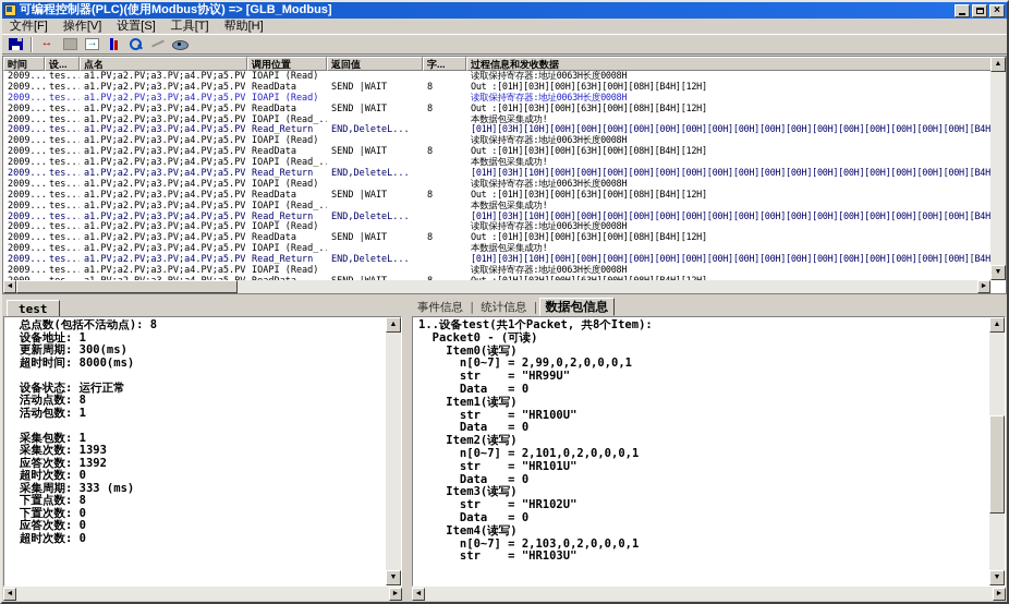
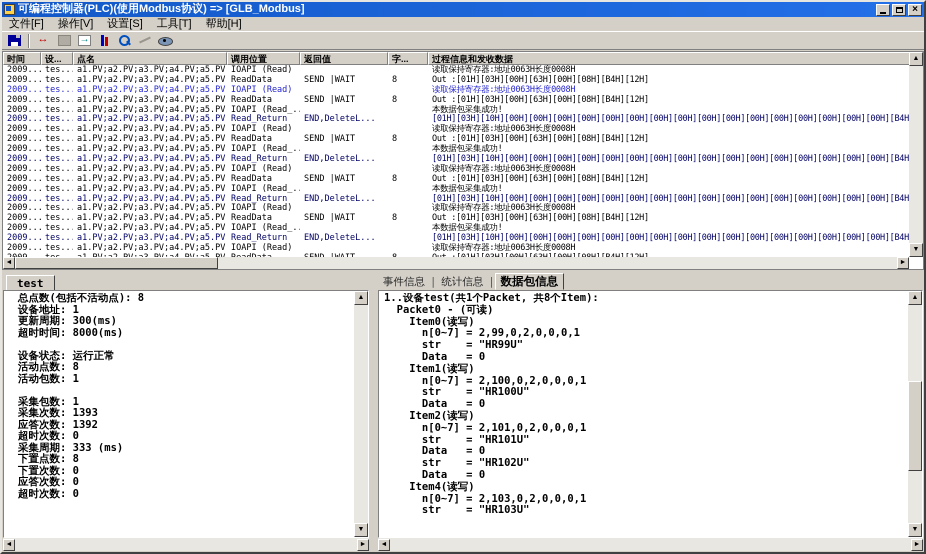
  可编程控制器(PLC)(使用Modbus协议) => [GLB_Modbus]
  ×
  文件[F]
  操作[V]
  设置[S]
  工具[T]
  帮助[H]
  时间
  设...
  点名
  调用位置
  返回值
  字...
  过程信息和发收数据
  2009...
  tes..
  a1.PV;a2.PV;a3.PV;a4.PV;a5.PV
  IOAPI (Read)
  读取保持寄存器:地址0063H长度0008H
  2009...
  tes..
  a1.PV;a2.PV;a3.PV;a4.PV;a5.PV
  ReadData
  SEND |WAIT
  8
  Out :[01H][03H][00H][63H][00H][08H][B4H][12H]
  2009...
  tes..
  a1.PV;a2.PV;a3.PV;a4.PV;a5.PV
  IOAPI (Read)
  读取保持寄存器:地址0063H长度0008H
  2009...
  tes..
  a1.PV;a2.PV;a3.PV;a4.PV;a5.PV
  ReadData
  SEND |WAIT
  8
  Out :[01H][03H][00H][63H][00H][08H][B4H][12H]
  2009...
  tes..
  a1.PV;a2.PV;a3.PV;a4.PV;a5.PV
  IOAPI (Read_.
  本数据包采集成功!
  2009...
  tes..
  a1.PV;a2.PV;a3.PV;a4.PV;a5.PV
  Read_Return
  END,DeleteL...
  [01H][03H][10H][00H][00H][00H][00H][00H][00H][00H][00H][00H][00H][00H][00H][00H][00H][00H][00H][B4H
  2009...
  tes..
  a1.PV;a2.PV;a3.PV;a4.PV;a5.PV
  IOAPI (Read)
  读取保持寄存器:地址0063H长度0008H
  2009...
  tes..
  a1.PV;a2.PV;a3.PV;a4.PV;a5.PV
  ReadData
  SEND |WAIT
  8
  Out :[01H][03H][00H][63H][00H][08H][B4H][12H]
  2009...
  tes..
  a1.PV;a2.PV;a3.PV;a4.PV;a5.PV
  IOAPI (Read_.
  本数据包采集成功!
  2009...
  tes..
  a1.PV;a2.PV;a3.PV;a4.PV;a5.PV
  Read_Return
  END,DeleteL...
  [01H][03H][10H][00H][00H][00H][00H][00H][00H][00H][00H][00H][00H][00H][00H][00H][00H][00H][00H][B4H
  2009...
  tes..
  a1.PV;a2.PV;a3.PV;a4.PV;a5.PV
  IOAPI (Read)
  读取保持寄存器:地址0063H长度0008H
  2009...
  tes..
  a1.PV;a2.PV;a3.PV;a4.PV;a5.PV
  ReadData
  SEND |WAIT
  8
  Out :[01H][03H][00H][63H][00H][08H][B4H][12H]
  2009...
  tes..
  a1.PV;a2.PV;a3.PV;a4.PV;a5.PV
  IOAPI (Read_.
  本数据包采集成功!
  2009...
  tes..
  a1.PV;a2.PV;a3.PV;a4.PV;a5.PV
  Read_Return
  END,DeleteL...
  [01H][03H][10H][00H][00H][00H][00H][00H][00H][00H][00H][00H][00H][00H][00H][00H][00H][00H][00H][B4H
  2009...
  tes..
  a1.PV;a2.PV;a3.PV;a4.PV;a5.PV
  IOAPI (Read)
  读取保持寄存器:地址0063H长度0008H
  2009...
  tes..
  a1.PV;a2.PV;a3.PV;a4.PV;a5.PV
  ReadData
  SEND |WAIT
  8
  Out :[01H][03H][00H][63H][00H][08H][B4H][12H]
  2009...
  tes..
  a1.PV;a2.PV;a3.PV;a4.PV;a5.PV
  IOAPI (Read_.
  本数据包采集成功!
  2009...
  tes..
  a1.PV;a2.PV;a3.PV;a4.PV;a5.PV
  Read_Return
  END,DeleteL...
  [01H][03H][10H][00H][00H][00H][00H][00H][00H][00H][00H][00H][00H][00H][00H][00H][00H][00H][00H][B4H
  2009...
  tes..
  a1.PV;a2.PV;a3.PV;a4.PV;a5.PV
  IOAPI (Read)
  读取保持寄存器:地址0063H长度0008H
  test
  总点数(包括不活动点): 8
  设备地址: 1
  更新周期: 300(ms)
  超时时间: 8000(ms)
  设备状态: 运行正常
  活动点数: 8
  活动包数: 1
  采集包数: 1
  采集次数: 1393
  应答次数: 1392
  超时次数: 0
  采集周期: 333 (ms)
  下置点数: 8
  下置次数: 0
  应答次数: 0
  超时次数: 0
  事件信息
  |
  统计信息
  |
  数据包信息
  1..设备test(共1个Packet, 共8个Item):
  Packet0 - (可读)
  Item0(读写)
  n[0~7] = 2,99,0,2,0,0,0,1
  str = "HR99U"
  Data = 0
  Item1(读写)
+ n[0~7] = 2,100,0,2,0,0,0,1
  str = "HR100U"
  Data = 0
  Item2(读写)
  n[0~7] = 2,101,0,2,0,0,0,1
  str = "HR101U"
  Data = 0
- Item3(读写)
  str = "HR102U"
  Data = 0
  Item4(读写)
  n[0~7] = 2,103,0,2,0,0,0,1
  str = "HR103U"
